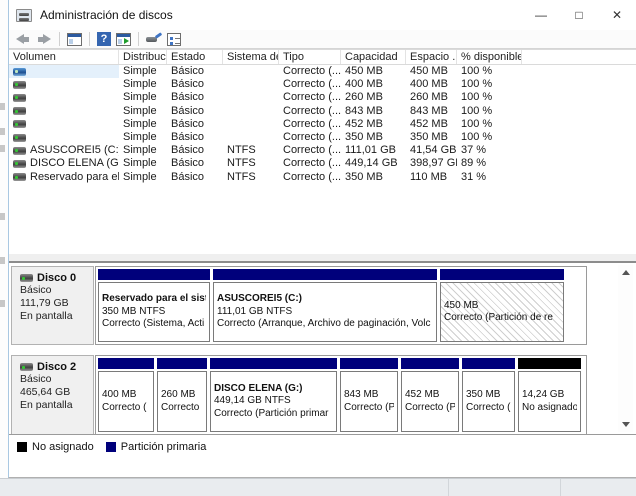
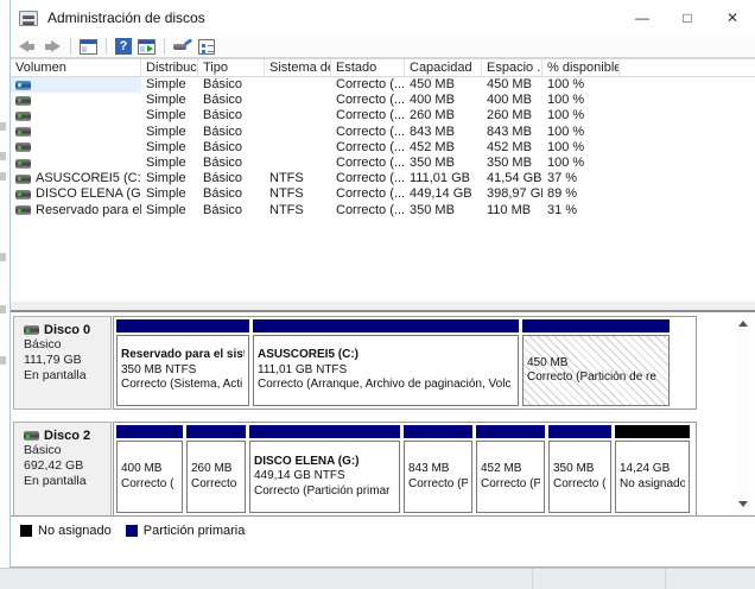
  Administración de discos
  —
  □
  ✕
  ?
  Volumen
  Distribuc
- Estado
+ Tipo
  Sistema de
- Tipo
+ Estado
  Capacidad
  Espacio ..
  % disponible
  Simple
  Básico
  Correcto (...
  450 MB
  450 MB
  100 %
  Simple
  Básico
  Correcto (...
  400 MB
  400 MB
  100 %
  Simple
  Básico
  Correcto (...
  260 MB
  260 MB
  100 %
  Simple
  Básico
  Correcto (...
  843 MB
  843 MB
  100 %
  Simple
  Básico
  Correcto (...
  452 MB
  452 MB
  100 %
  Simple
  Básico
  Correcto (...
  350 MB
  350 MB
  100 %
  ASUSCOREI5 (C:
  Simple
  Básico
  NTFS
  Correcto (...
  111,01 GB
  41,54 GB
  37 %
  DISCO ELENA (G
  Simple
  Básico
  NTFS
  Correcto (...
  449,14 GB
  398,97 G
  89 %
  Reservado para el
  Simple
  Básico
  NTFS
  Correcto (...
  350 MB
  110 MB
  31 %
  Disco 0
  Básico
  111,79 GB
  En pantalla
  Reservado para el sis
  350 MB NTFS
  Correcto (Sistema, Acti
  ASUSCOREI5 (C:)
  111,01 GB NTFS
  Correcto (Arranque, Archivo de paginación, Volc
  450 MB
  Correcto (Partición de re
  Disco 2
  Básico
- 465,64 GB
+ 692,42 GB
  En pantalla
  400 MB
  Correcto (
  260 MB
  Correcto
  DISCO ELENA (G:)
  449,14 GB NTFS
  Correcto (Partición primar
  843 MB
  Correcto (P
  452 MB
  Correcto (P
  350 MB
  Correcto (
  14,24 GB
  No asignado
  No asignado
  Partición primaria
